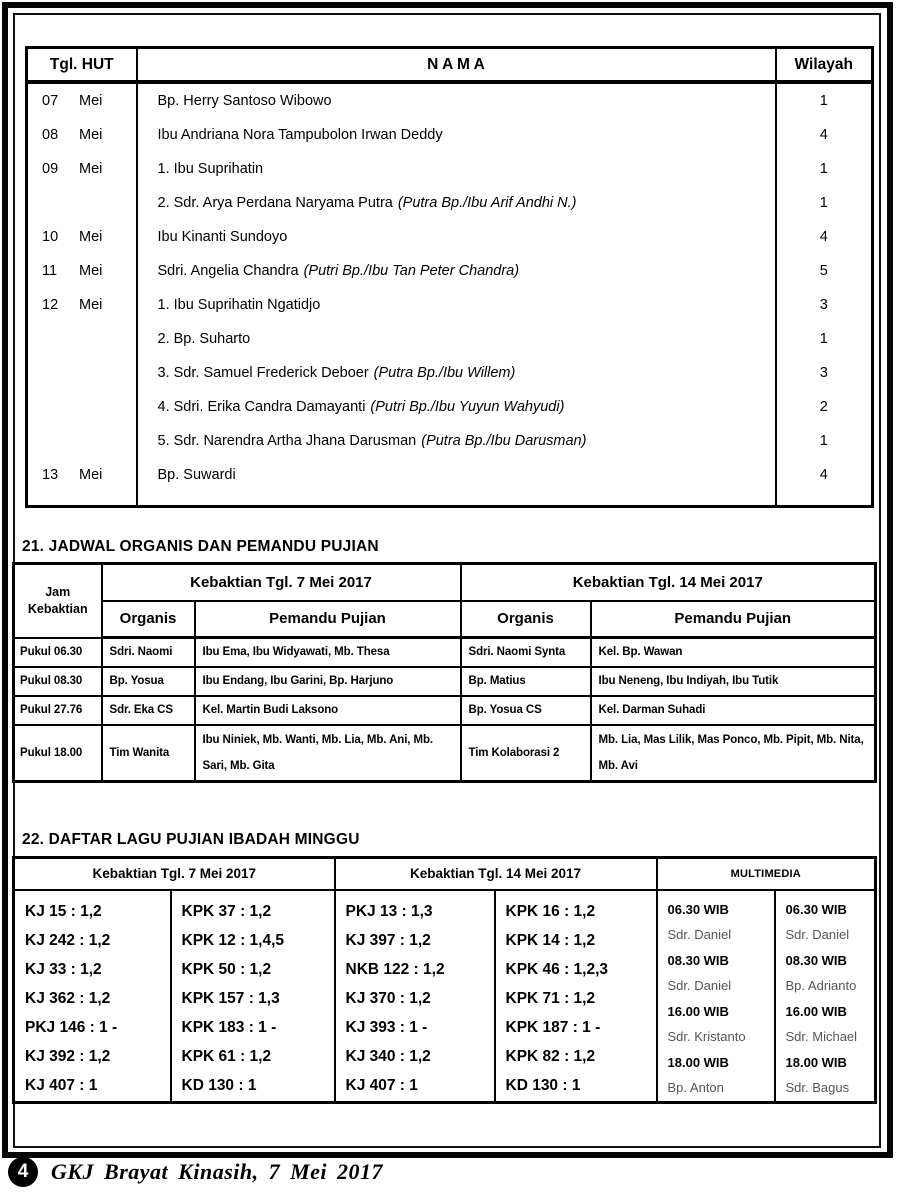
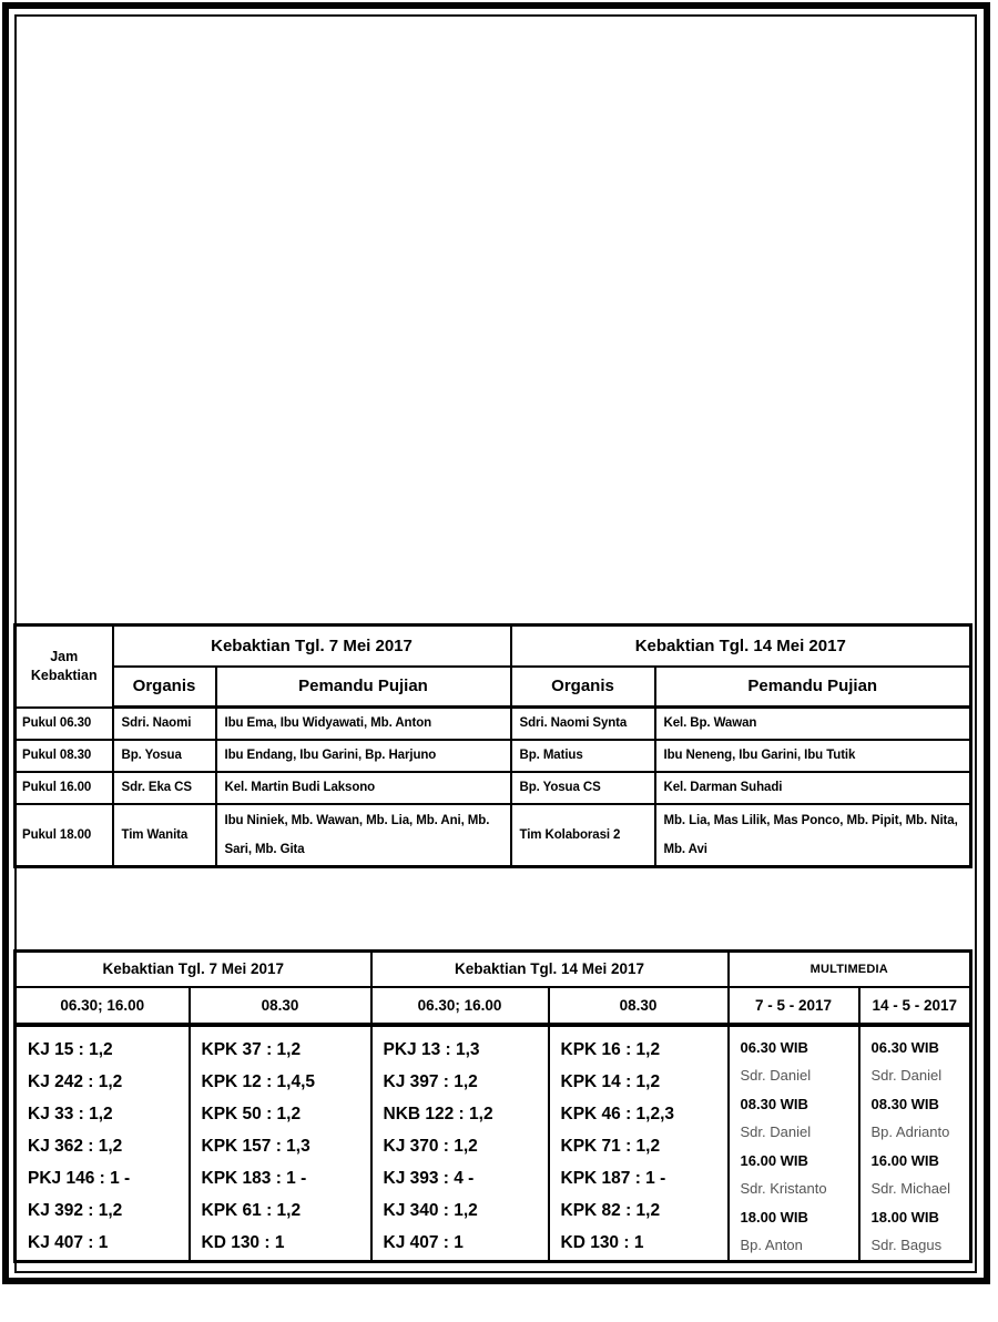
- Tgl. HUT	N A M A	Wilayah
- 07 Mei	Bp. Herry Santoso Wibowo	1
- 08 Mei	Ibu Andriana Nora Tampubolon Irwan Deddy	4
- 09 Mei	1. Ibu Suprihatin	1
- 	2. Sdr. Arya Perdana Naryama Putra (Putra Bp./Ibu Arif Andhi N.)	1
- 10 Mei	Ibu Kinanti Sundoyo	4
- 11 Mei	Sdri. Angelia Chandra (Putri Bp./Ibu Tan Peter Chandra)	5
- 12 Mei	1. Ibu Suprihatin Ngatidjo	3
- 	2. Bp. Suharto	1
- 	3. Sdr. Samuel Frederick Deboer (Putra Bp./Ibu Willem)	3
- 	4. Sdri. Erika Candra Damayanti (Putri Bp./Ibu Yuyun Wahyudi)	2
- 	5. Sdr. Narendra Artha Jhana Darusman (Putra Bp./Ibu Darusman)	1
- 13 Mei	Bp. Suwardi	4
- 21. JADWAL ORGANIS DAN PEMANDU PUJIAN
  Jam Kebaktian	Kebaktian Tgl. 7 Mei 2017	Kebaktian Tgl. 14 Mei 2017
  Organis	Pemandu Pujian	Organis	Pemandu Pujian
- Pukul 06.30	Sdri. Naomi	Ibu Ema, Ibu Widyawati, Mb. Thesa	Sdri. Naomi Synta	Kel. Bp. Wawan
+ Pukul 06.30	Sdri. Naomi	Ibu Ema, Ibu Widyawati, Mb. Anton	Sdri. Naomi Synta	Kel. Bp. Wawan
- Pukul 08.30	Bp. Yosua	Ibu Endang, Ibu Garini, Bp. Harjuno	Bp. Matius	Ibu Neneng, Ibu Indiyah, Ibu Tutik
+ Pukul 08.30	Bp. Yosua	Ibu Endang, Ibu Garini, Bp. Harjuno	Bp. Matius	Ibu Neneng, Ibu Garini, Ibu Tutik
- Pukul 27.76	Sdr. Eka CS	Kel. Martin Budi Laksono	Bp. Yosua CS	Kel. Darman Suhadi
+ Pukul 16.00	Sdr. Eka CS	Kel. Martin Budi Laksono	Bp. Yosua CS	Kel. Darman Suhadi
- Pukul 18.00	Tim Wanita	Ibu Niniek, Mb. Wanti, Mb. Lia, Mb. Ani, Mb. Sari, Mb. Gita	Tim Kolaborasi 2	Mb. Lia, Mas Lilik, Mas Ponco, Mb. Pipit, Mb. Nita, Mb. Avi
+ Pukul 18.00	Tim Wanita	Ibu Niniek, Mb. Wawan, Mb. Lia, Mb. Ani, Mb. Sari, Mb. Gita	Tim Kolaborasi 2	Mb. Lia, Mas Lilik, Mas Ponco, Mb. Pipit, Mb. Nita, Mb. Avi
- 22. DAFTAR LAGU PUJIAN IBADAH MINGGU
  Kebaktian Tgl. 7 Mei 2017	Kebaktian Tgl. 14 Mei 2017	MULTIMEDIA
+ 06.30; 16.00	08.30	06.30; 16.00	08.30	7 - 5 - 2017	14 - 5 - 2017
- KJ 15 : 1,2KJ 242 : 1,2KJ 33 : 1,2KJ 362 : 1,2PKJ 146 : 1 -KJ 392 : 1,2KJ 407 : 1	KPK 37 : 1,2KPK 12 : 1,4,5KPK 50 : 1,2KPK 157 : 1,3KPK 183 : 1 -KPK 61 : 1,2KD 130 : 1	PKJ 13 : 1,3KJ 397 : 1,2NKB 122 : 1,2KJ 370 : 1,2KJ 393 : 1 -KJ 340 : 1,2KJ 407 : 1	KPK 16 : 1,2KPK 14 : 1,2KPK 46 : 1,2,3KPK 71 : 1,2KPK 187 : 1 -KPK 82 : 1,2KD 130 : 1	06.30 WIB Sdr. Daniel 08.30 WIB Sdr. Daniel 16.00 WIB Sdr. Kristanto 18.00 WIB Bp. Anton	06.30 WIB Sdr. Daniel 08.30 WIB Bp. Adrianto 16.00 WIB Sdr. Michael 18.00 WIB Sdr. Bagus
+ KJ 15 : 1,2KJ 242 : 1,2KJ 33 : 1,2KJ 362 : 1,2PKJ 146 : 1 -KJ 392 : 1,2KJ 407 : 1	KPK 37 : 1,2KPK 12 : 1,4,5KPK 50 : 1,2KPK 157 : 1,3KPK 183 : 1 -KPK 61 : 1,2KD 130 : 1	PKJ 13 : 1,3KJ 397 : 1,2NKB 122 : 1,2KJ 370 : 1,2KJ 393 : 4 -KJ 340 : 1,2KJ 407 : 1	KPK 16 : 1,2KPK 14 : 1,2KPK 46 : 1,2,3KPK 71 : 1,2KPK 187 : 1 -KPK 82 : 1,2KD 130 : 1	06.30 WIB Sdr. Daniel 08.30 WIB Sdr. Daniel 16.00 WIB Sdr. Kristanto 18.00 WIB Bp. Anton	06.30 WIB Sdr. Daniel 08.30 WIB Bp. Adrianto 16.00 WIB Sdr. Michael 18.00 WIB Sdr. Bagus
- 4
- GKJ Brayat Kinasih, 7 Mei 2017
